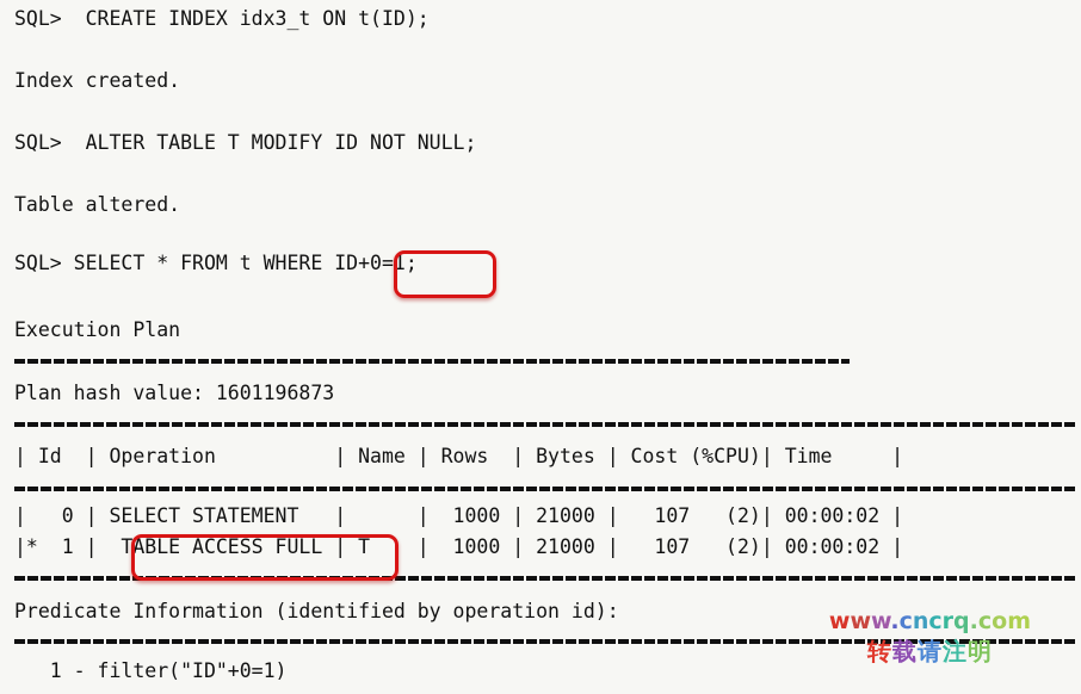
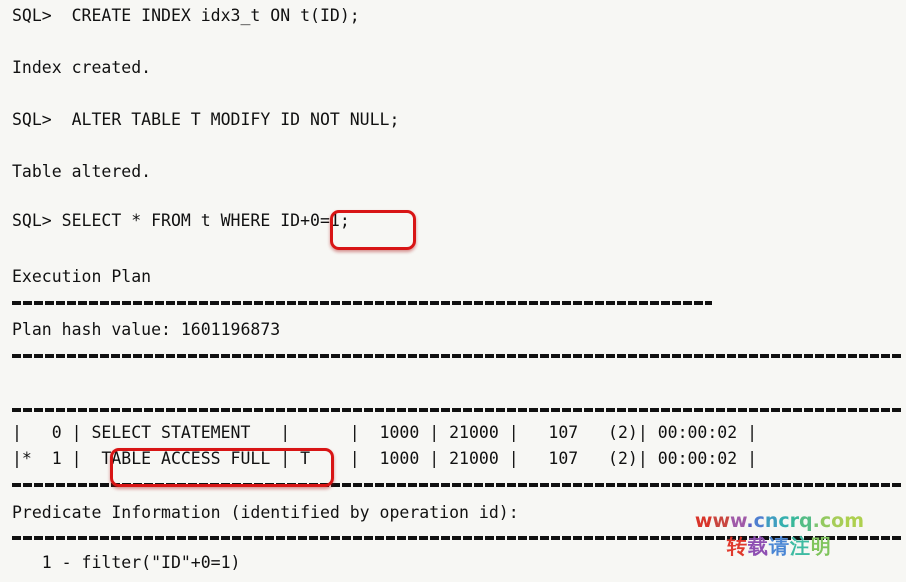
  SQL> CREATE INDEX idx3_t ON t(ID);
  Index created.
  SQL> ALTER TABLE T MODIFY ID NOT NULL;
  Table altered.
  SQL> SELECT * FROM t WHERE ID+0=1;
  Execution Plan
  Plan hash value: 1601196873
- | Id | Operation | Name | Rows | Bytes | Cost (%CPU)| Time |
  | 0 | SELECT STATEMENT | | 1000 | 21000 | 107 (2)| 00:00:02 |
  |* 1 | TABLE ACCESS FULL | T | 1000 | 21000 | 107 (2)| 00:00:02 |
  Predicate Information (identified by operation id):
  1 - filter("ID"+0=1)
  www.cncrq.com
  转载请注明
